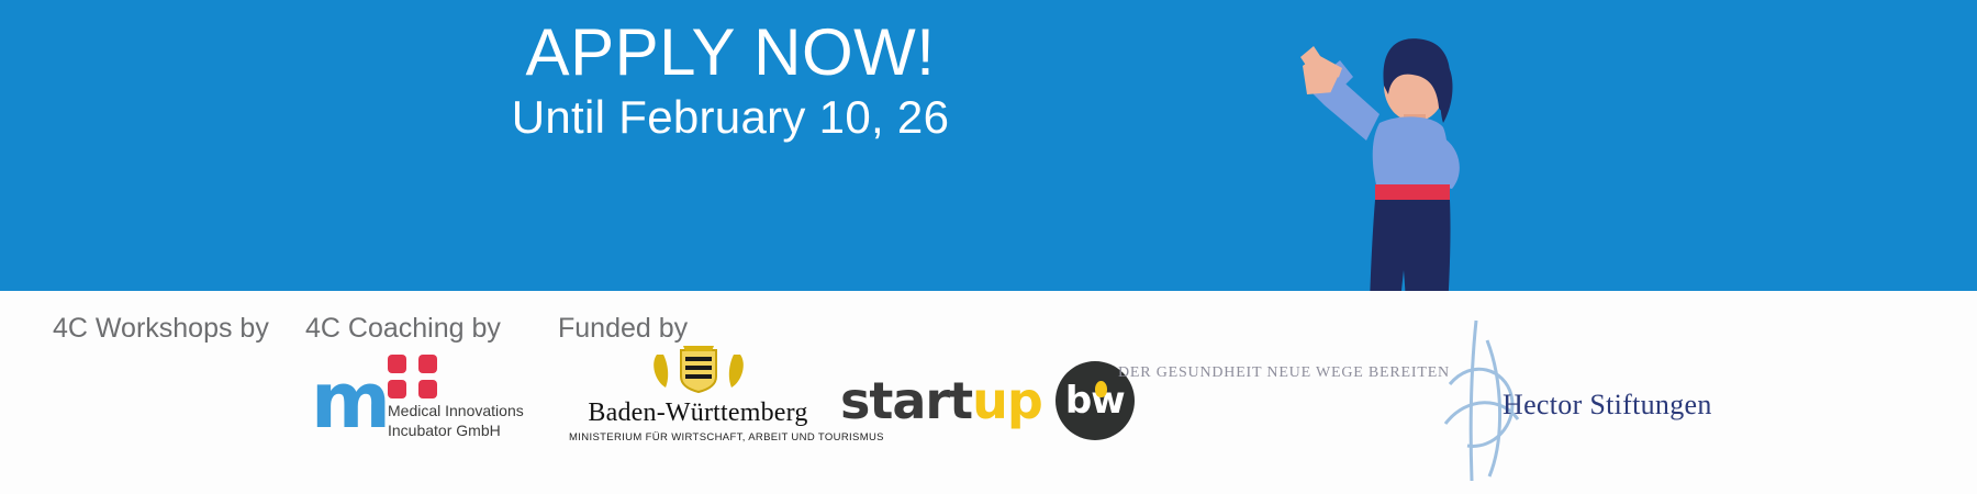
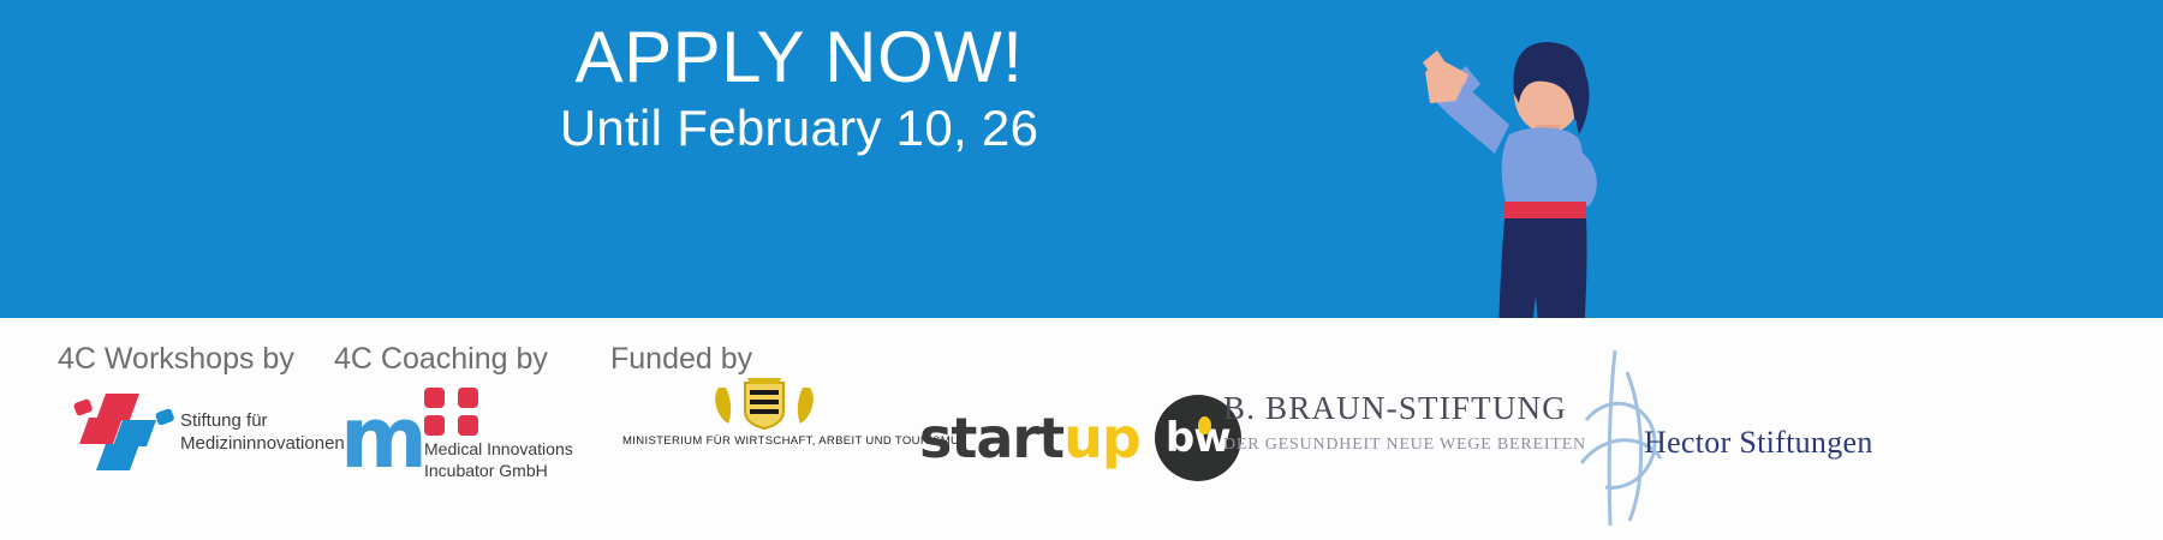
  APPLY NOW!
  Until February 10, 26
  4C Workshops by
+ Stiftung für
+ Medizininnovationen
  4C Coaching by
  m
  Medical Innovations
  Incubator GmbH
  Funded by
- Baden-Württemberg
  MINISTERIUM FÜR WIRTSCHAFT, ARBEIT UND T
  startup
  bw
+ B. BRAUN-STIFTUNG
  DER GESUNDHEIT NEUE WEGE BEREIT
  Hector Stiftungen
